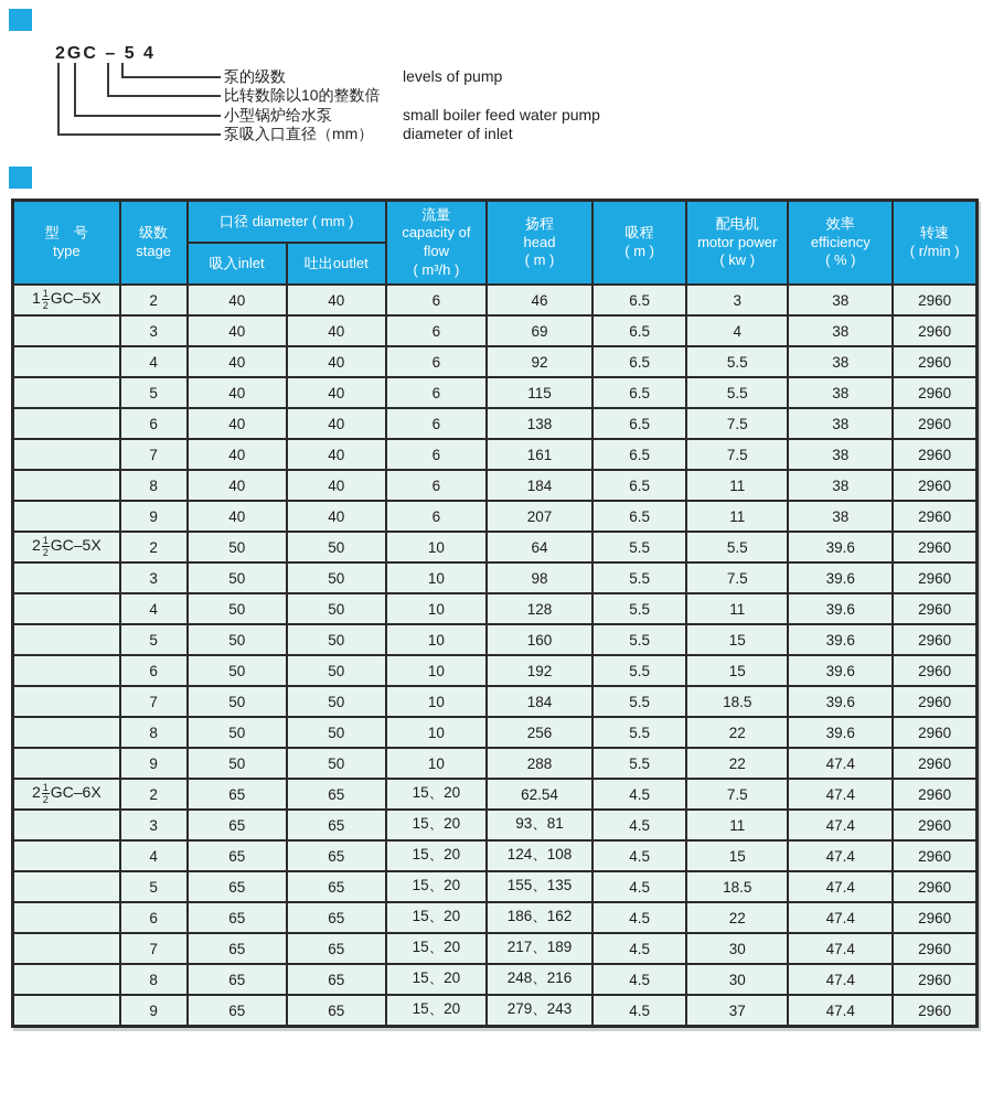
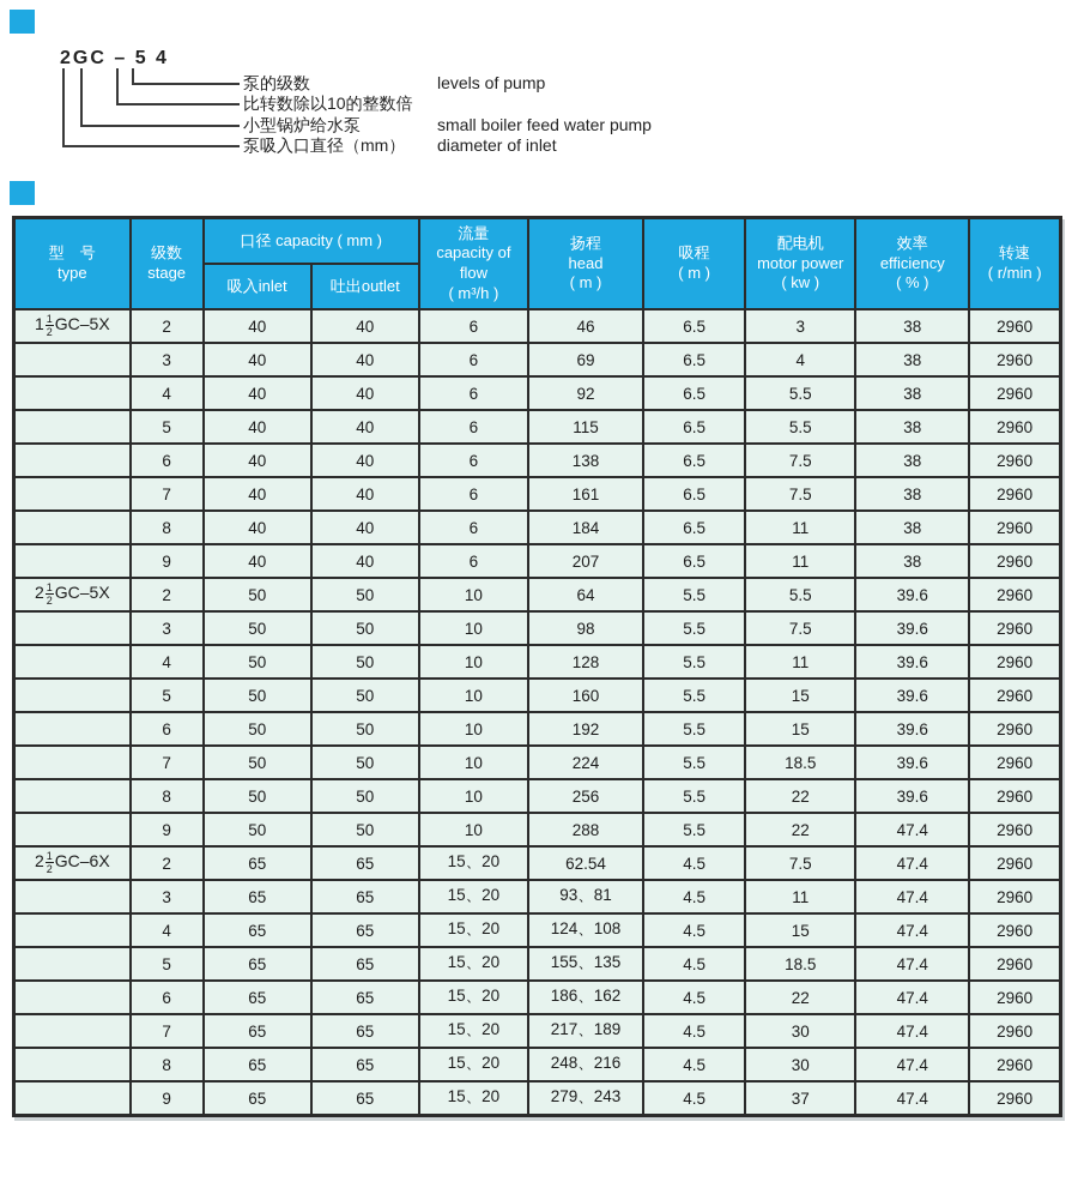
  2GC – 5 4
  泵的级数
  levels of pump
  比转数除以10的整数倍
  小型锅炉给水泵
  small boiler feed water pump
  泵吸入口直径（mm）
  diameter of inlet
- 型 号type	级数stage	口径 diameter ( mm )	流量capacity of flow( m³/h )	扬程head( m )	吸程( m )	配电机motor power( kw )	效率efficiency( % )	转速( r/min )
+ 型 号type	级数stage	口径 capacity ( mm )	流量capacity of flow( m³/h )	扬程head( m )	吸程( m )	配电机motor power( kw )	效率efficiency( % )	转速( r/min )
  吸入inlet	吐出outlet
  1 12GC–5X	2	40	40	6	46	6.5	3	38	2960
  	3	40	40	6	69	6.5	4	38	2960
  	4	40	40	6	92	6.5	5.5	38	2960
  	5	40	40	6	115	6.5	5.5	38	2960
  	6	40	40	6	138	6.5	7.5	38	2960
  	7	40	40	6	161	6.5	7.5	38	2960
  	8	40	40	6	184	6.5	11	38	2960
  	9	40	40	6	207	6.5	11	38	2960
  2 12GC–5X	2	50	50	10	64	5.5	5.5	39.6	2960
  	3	50	50	10	98	5.5	7.5	39.6	2960
  	4	50	50	10	128	5.5	11	39.6	2960
  	5	50	50	10	160	5.5	15	39.6	2960
  	6	50	50	10	192	5.5	15	39.6	2960
- 	7	50	50	10	184	5.5	18.5	39.6	2960
+ 	7	50	50	10	224	5.5	18.5	39.6	2960
  	8	50	50	10	256	5.5	22	39.6	2960
  	9	50	50	10	288	5.5	22	47.4	2960
  2 12GC–6X	2	65	65	15、20	62.54	4.5	7.5	47.4	2960
  	3	65	65	15、20	93、81	4.5	11	47.4	2960
  	4	65	65	15、20	124、108	4.5	15	47.4	2960
  	5	65	65	15、20	155、135	4.5	18.5	47.4	2960
  	6	65	65	15、20	186、162	4.5	22	47.4	2960
  	7	65	65	15、20	217、189	4.5	30	47.4	2960
  	8	65	65	15、20	248、216	4.5	30	47.4	2960
  	9	65	65	15、20	279、243	4.5	37	47.4	2960
